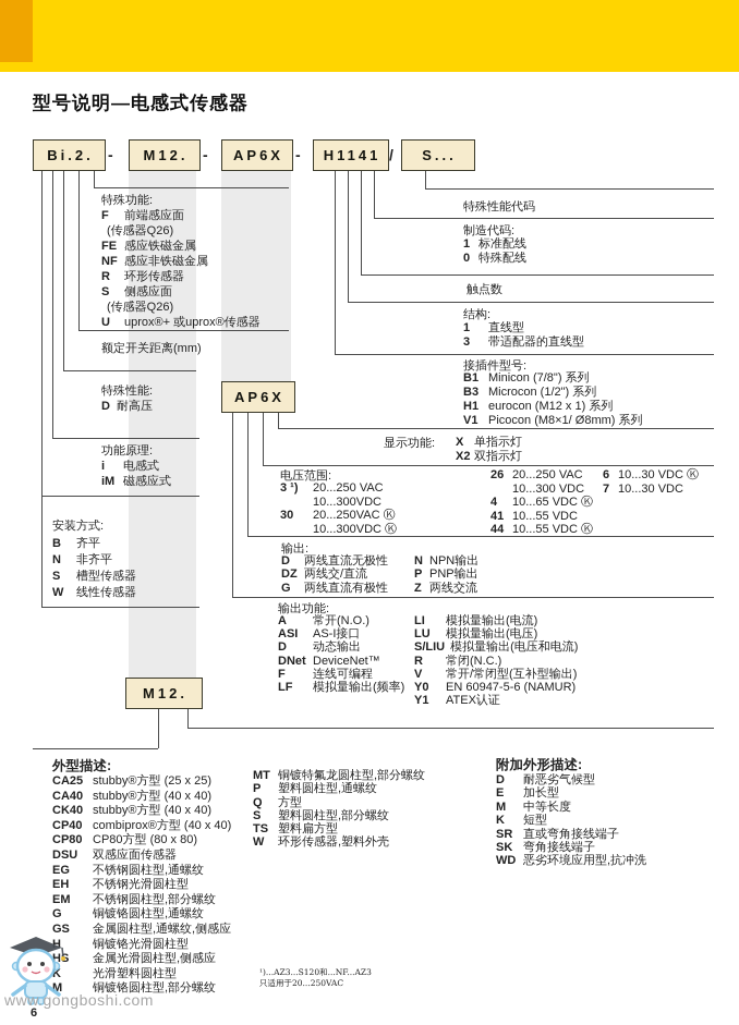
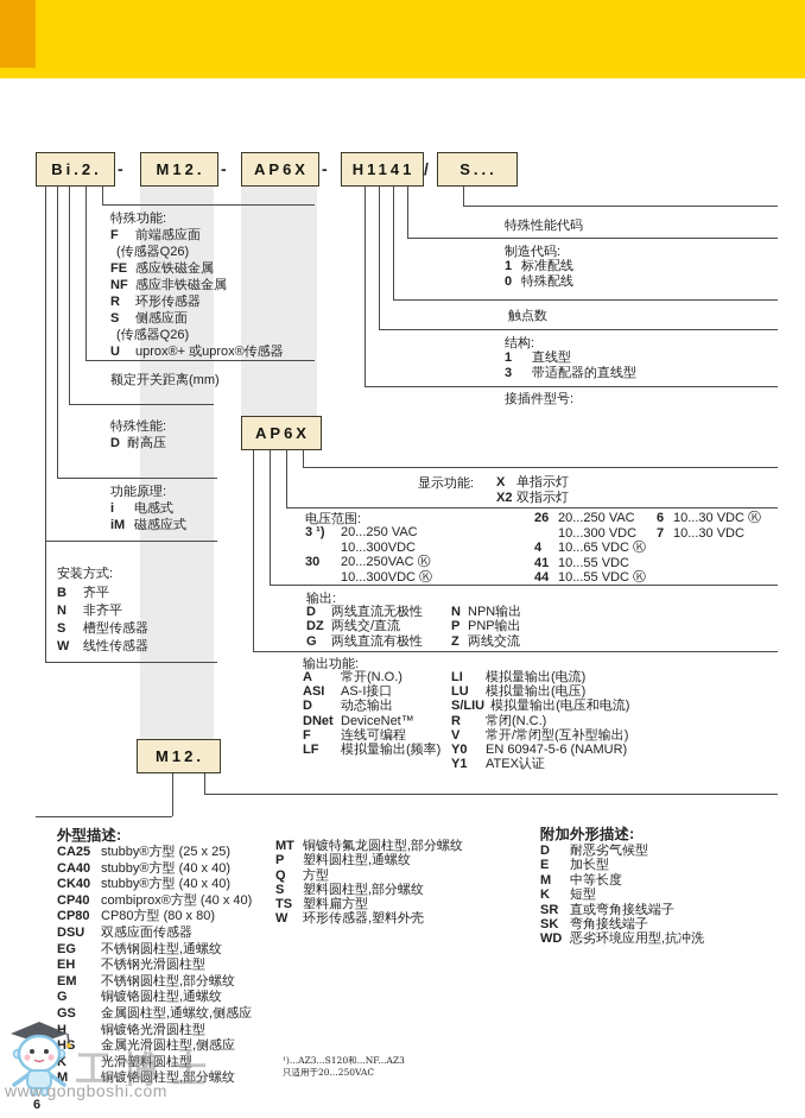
- 型号说明—电感式传感器
  Bi.2.
  -
  M12.
  -
  AP6X
  -
  H1141
  /
  S...
  AP6X
  M12.
  特殊功能:
  F
  前端感应面
  (传感器Q26)
  FE
  感应铁磁金属
  NF
  感应非铁磁金属
  R
  环形传感器
  S
  侧感应面
  (传感器Q26)
  U
  uprox®+ 或uprox®传感器
  额定开关距离(mm)
  特殊性能:
  D
  耐高压
  功能原理:
  i
  电感式
  iM
  磁感应式
  安装方式:
  B
  齐平
  N
  非齐平
  S
  槽型传感器
  W
  线性传感器
  特殊性能代码
  制造代码:
  1
  标准配线
  0
  特殊配线
  触点数
  结构:
  1
  直线型
  3
  带适配器的直线型
  接插件型号:
- B1
- Minicon (7/8") 系列
- B3
- Microcon (1/2") 系列
- H1
- eurocon (M12 x 1) 系列
- V1
- Picocon (M8×1/ Ø8mm) 系列
  显示功能:
  X
  单指示灯
  X2
  双指示灯
  电压范围:
  3 ¹)
  20...250 VAC
  10...300VDC
  30
  20...250VAC Ⓚ
  10...300VDC Ⓚ
  26
  20...250 VAC
  10...300 VDC
  4
  10...65 VDC Ⓚ
  41
  10...55 VDC
  44
  10...55 VDC Ⓚ
  6
  10...30 VDC Ⓚ
  7
  10...30 VDC
  输出:
  D
  两线直流无极性
  DZ
  两线交/直流
  G
  两线直流有极性
  N
  NPN输出
  P
  PNP输出
  Z
  两线交流
  输出功能:
  A
  常开(N.O.)
  ASI
  AS-I接口
  D
  动态输出
  DNet
  DeviceNet™
  F
  连线可编程
  LF
  模拟量输出(频率)
  LI
  模拟量输出(电流)
  LU
  模拟量输出(电压)
  S/LIU
  模拟量输出(电压和电流)
  R
  常闭(N.C.)
  V
  常开/常闭型(互补型输出)
  Y0
  EN 60947-5-6 (NAMUR)
  Y1
  ATEX认证
  外型描述:
  CA25
  stubby®方型 (25 x 25)
  CA40
  stubby®方型 (40 x 40)
  CK40
  stubby®方型 (40 x 40)
  CP40
  combiprox®方型 (40 x 40)
  CP80
  CP80方型 (80 x 80)
  DSU
  双感应面传感器
  EG
  不锈钢圆柱型,通螺纹
  EH
  不锈钢光滑圆柱型
  EM
  不锈钢圆柱型,部分螺纹
  G
  铜镀铬圆柱型,通螺纹
  GS
  金属圆柱型,通螺纹,侧感应
  H
  铜镀铬光滑圆柱型
  金属光滑圆柱型,侧感应
  K
  光滑塑料圆柱型
  M
  铜镀铬圆柱型,部分螺纹
  MT
  铜镀特氟龙圆柱型,部分螺纹
  P
  塑料圆柱型,通螺纹
  Q
  方型
  S
  塑料圆柱型,部分螺纹
  TS
  塑料扁方型
  W
  环形传感器,塑料外壳
  附加外形描述:
  D
  耐恶劣气候型
  E
  加长型
  M
  中等长度
  K
  短型
  SR
  直或弯角接线端子
  SK
  弯角接线端子
  WD
  恶劣环境应用型,抗冲洗
  ¹)...AZ3...S120和...NF...AZ3
  只适用于20...250VAC
+ 工博士
  www.gongboshi.com
  6
